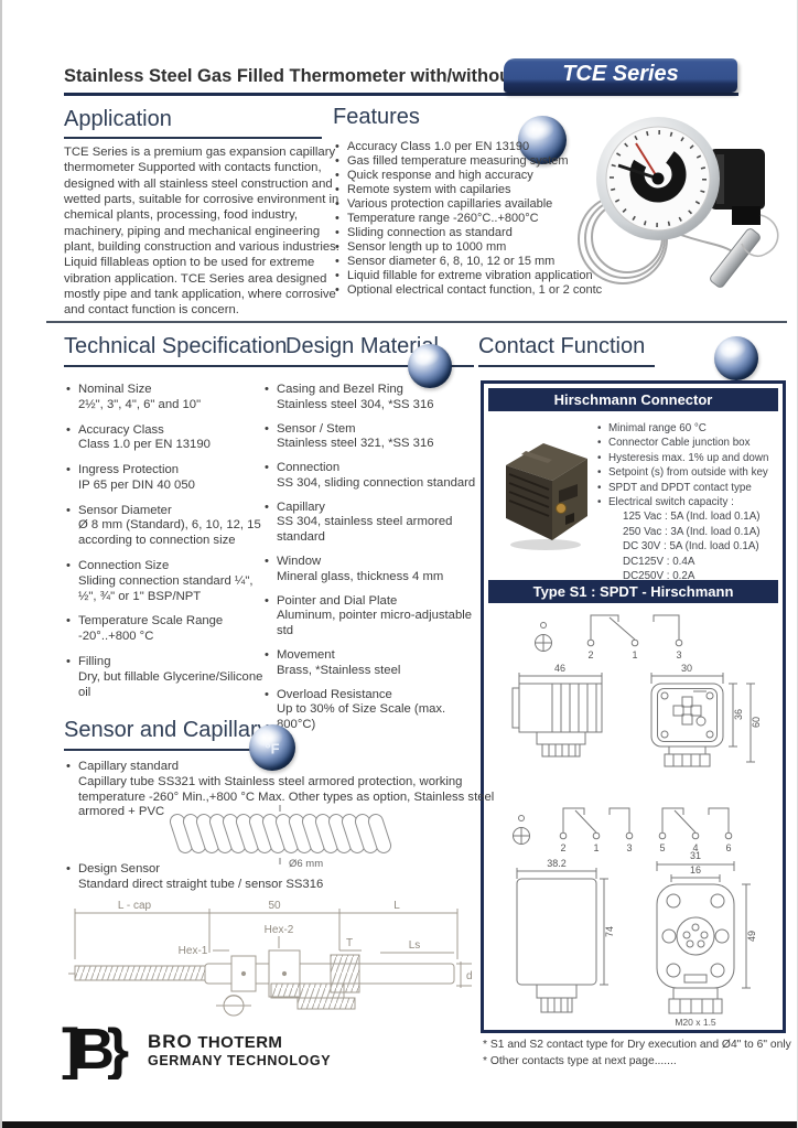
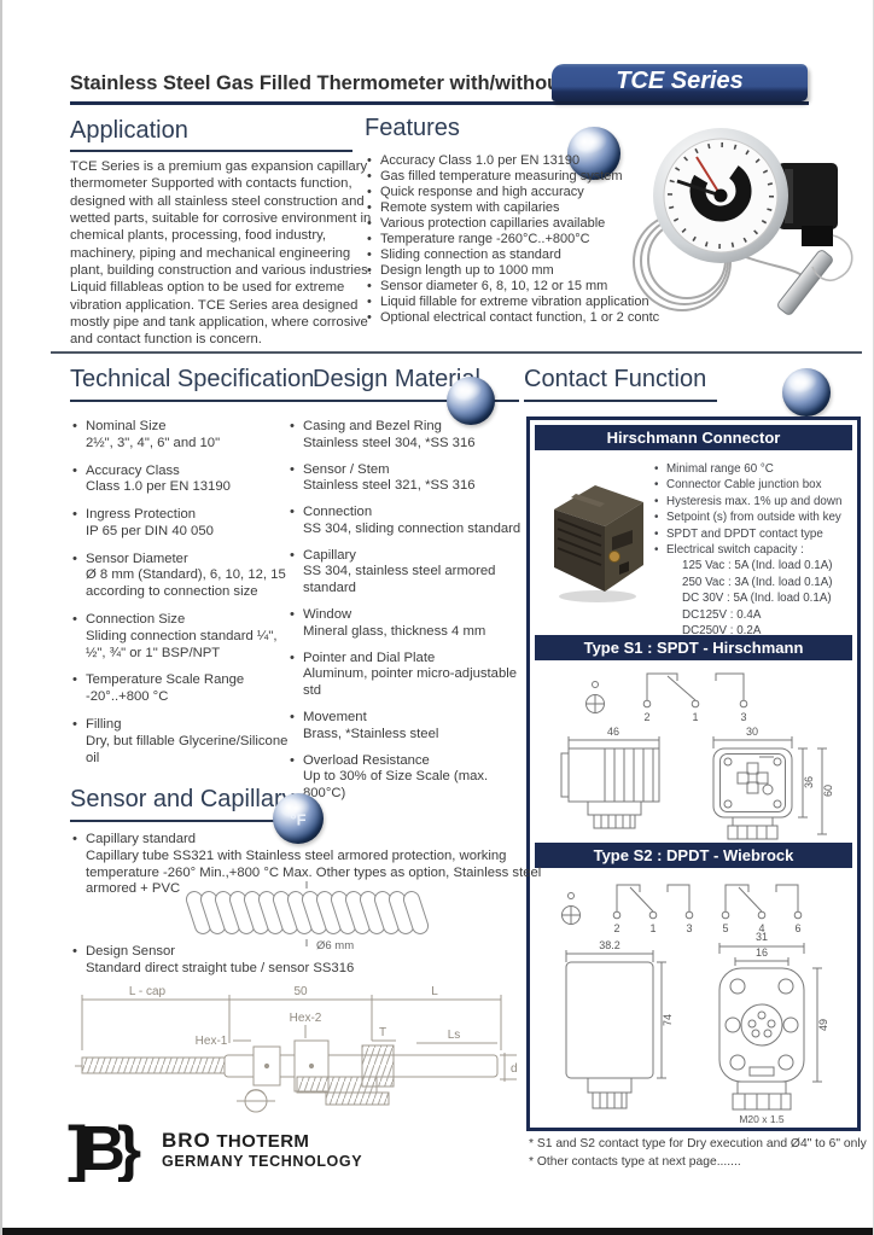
  Stainless Steel Gas Filled Thermometer with/witho
  TCE Series
  Application
  TCE Series is a premium gas expansion capillary thermometer Supported with contacts function, designed with all stainless steel construction and wetted parts, suitable for corrosive environment in chemical plants, processing, food industry, machinery, piping and mechanical engineering plant, building construction and various industries. Liquid fillableas option to be used for extreme vibration application. TCE Series area designed mostly pipe and tank application, where corrosive and contact function is concern.
  Features
  Accuracy Class 1.0 per EN 13190
  Gas filled temperature measuring system
  Quick response and high accuracy
  Remote system with capilaries
  Various protection capillaries available
  Temperature range -260°C..+800°C
  Sliding connection as standard
- Sensor length up to 1000 mm
+ Design length up to 1000 mm
  Sensor diameter 6, 8, 10, 12 or 15 mm
  Liquid fillable for extreme vibration application
  Optional electrical contact function, 1 or 2 cont
  Technical Specification
  Design Mater
  •
  Nominal Size
  2½", 3", 4", 6" and 10"
  •
  Accuracy Class
  Class 1.0 per EN 13190
  •
  Ingress Protection
  IP 65 per DIN 40 050
  •
  Sensor Diameter
  Ø 8 mm (Standard), 6, 10, 12, 15 according to connection size
  •
  Connection Size
  Sliding connection standard ¼", ½", ¾" or 1" BSP/NPT
  •
  Temperature Scale Range
  -20°..+800 °C
  •
  Filling
  Dry, but fillable Glycerine/Silicone oil
  •
  Casing and Bezel Ring
  Stainless steel 304, *SS 316
  •
  Sensor / Stem
  Stainless steel 321, *SS 316
  •
  Connection
  SS 304, sliding connection standard
  •
  Capillary
  SS 304, stainless steel armored standard
  •
  Window
  Mineral glass, thickness 4 mm
  •
  Pointer and Dial Plate
  Aluminum, pointer micro-adjustable std
  •
  Movement
  Brass, *Stainless steel
  •
  Overload Resistance
  Up to 30% of Size Scale (max. 800°C)
  Contact Function
  Hirschmann Connector
  Minimal range 60 °C
  Connector Cable junction box
  Hysteresis max. 1% up and down
  Setpoint (s) from outside with key
  SPDT and DPDT contact type
  Electrical switch capacity :
  125 Vac : 5A (Ind. load 0.1A)
  250 Vac : 3A (Ind. load 0.1A)
  DC 30V : 5A (Ind. load 0.1A)
  DC125V : 0.4A
  DC250V : 0.2A
  Type S1 : SPDT - Hirschmann
  2
  1
  3
  46
  30
+ Type S2 : DPDT - Wiebrock
  2
  1
  3
  5
  4
  6
  38.2
  31
  16
  M20 x 1.5
  * S1 and S2 contact type for Dry execution and Ø4" to 6" only
  * Other contacts type at next page.......
  Sensor and Capillar
  °F
  •
  Capillary standard
  Capillary tube SS321 with Stainless steel armored protection, working temperature -260° Min.,+800 °C Max. Other types as option, Stainless steel armored + PVC
  Ø6 mm
  •
  Design Sensor
  Standard direct straight tube / sensor SS316
  L - cap
  50
  L
  Hex-2
  Hex-1
  T
  Ls
  d
  ]B}
  BRO THOTERM
  GERMANY TECHNOLOGY
